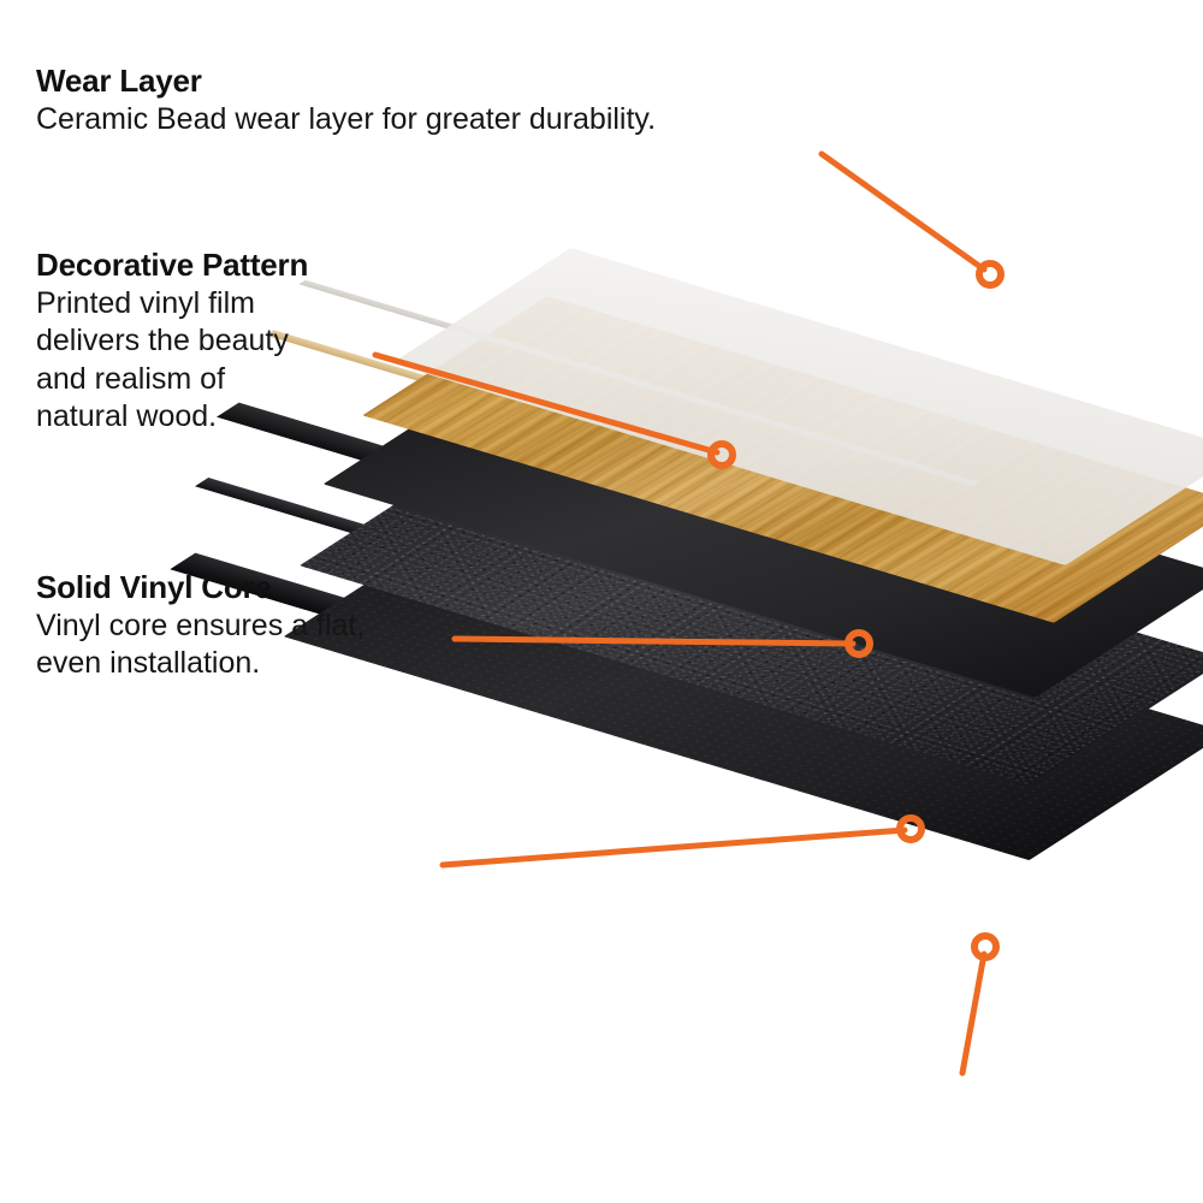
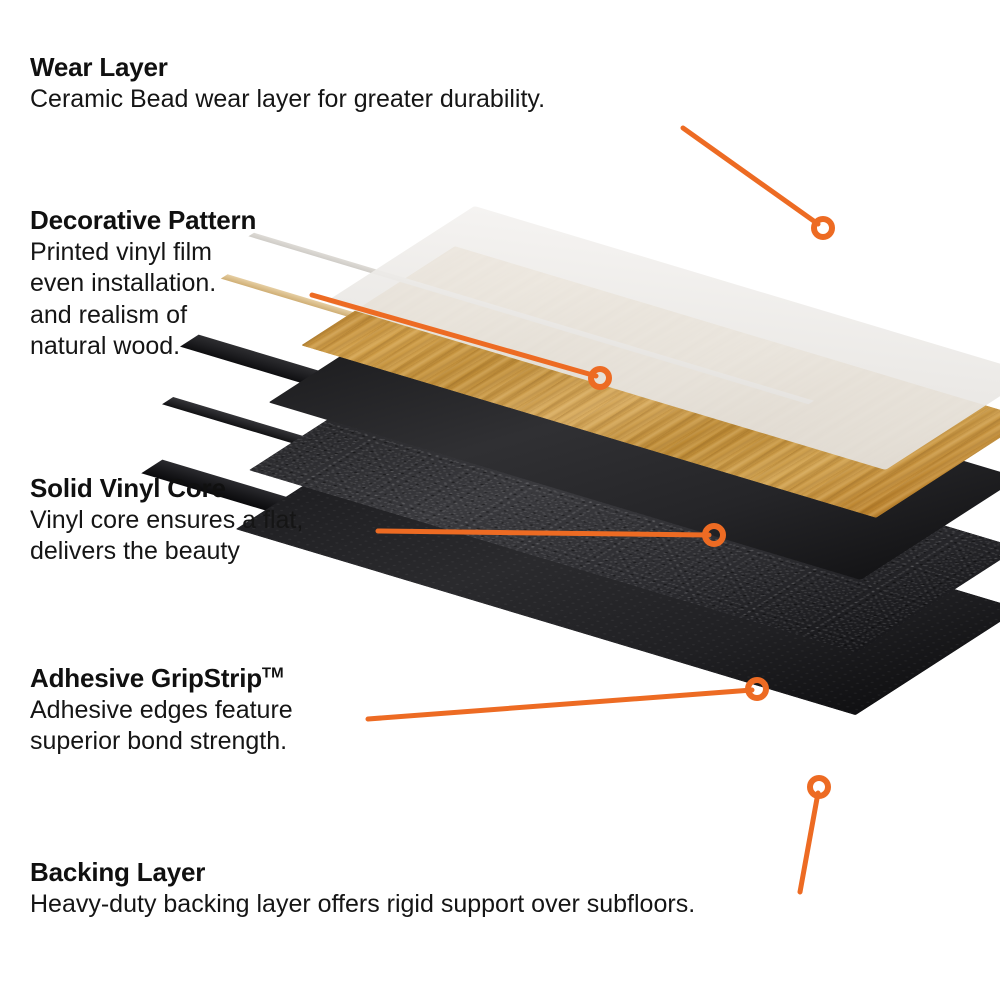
  Wear Layer
  Ceramic Bead wear layer for greater durability.
  Decorative Pattern
  Printed vinyl film
- delivers the beauty
+ even installation.
  and realism of
  natural wood.
  Solid Vinyl Core
  Vinyl core ensures a flat,
- even installation.
+ delivers the beauty
+ Adhesive GripStripTM
+ Adhesive edges feature
+ superior bond strength.
+ Backing Layer
+ Heavy-duty backing layer offers rigid support over subfloors.
